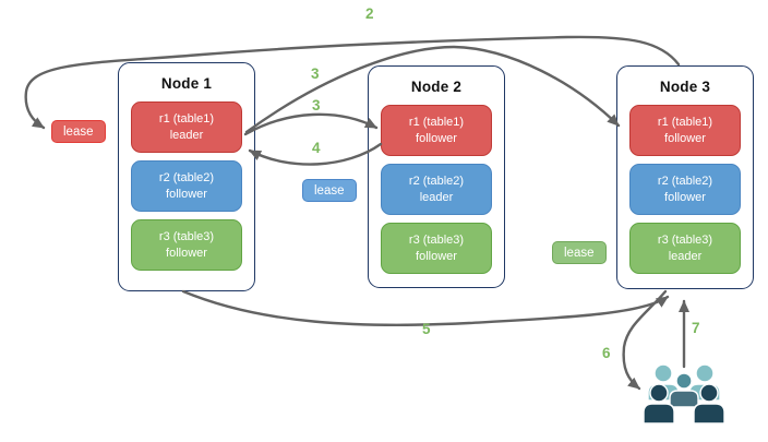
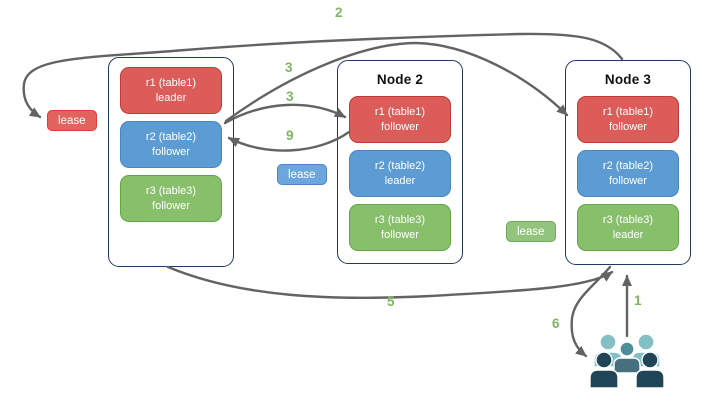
- Node 1
  r1 (table1)
  leader
  r2 (table2)
  follower
  r3 (table3)
  follower
  Node 2
  r1 (table1)
  follower
  r2 (table2)
  leader
  r3 (table3)
  follower
  Node 3
  r1 (table1)
  follower
  r2 (table2)
  follower
  r3 (table3)
  leader
  lease
  lease
  lease
  2
  3
  3
- 4
+ 9
  5
- 7
+ 1
  6
